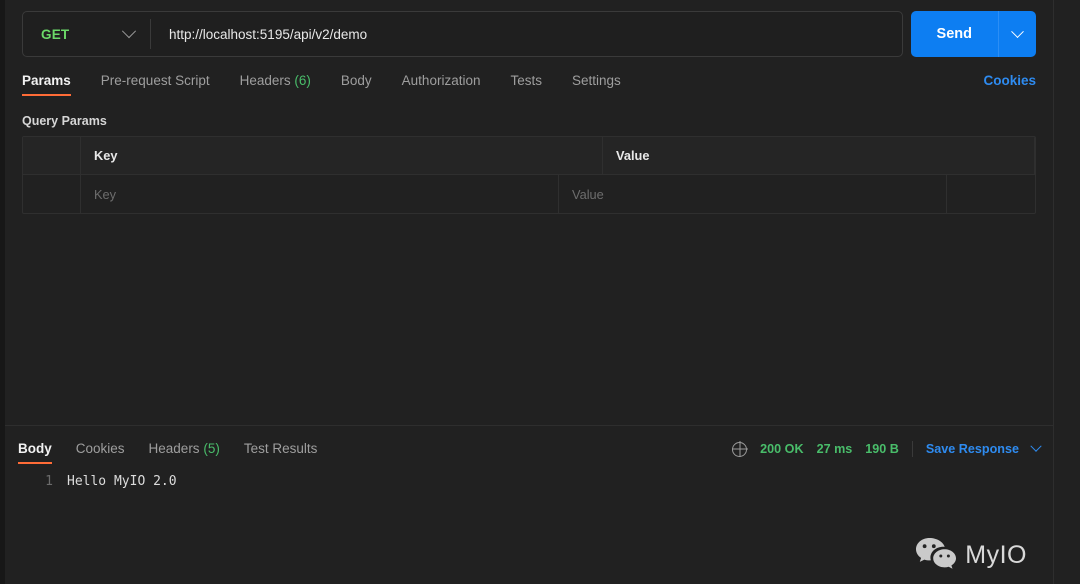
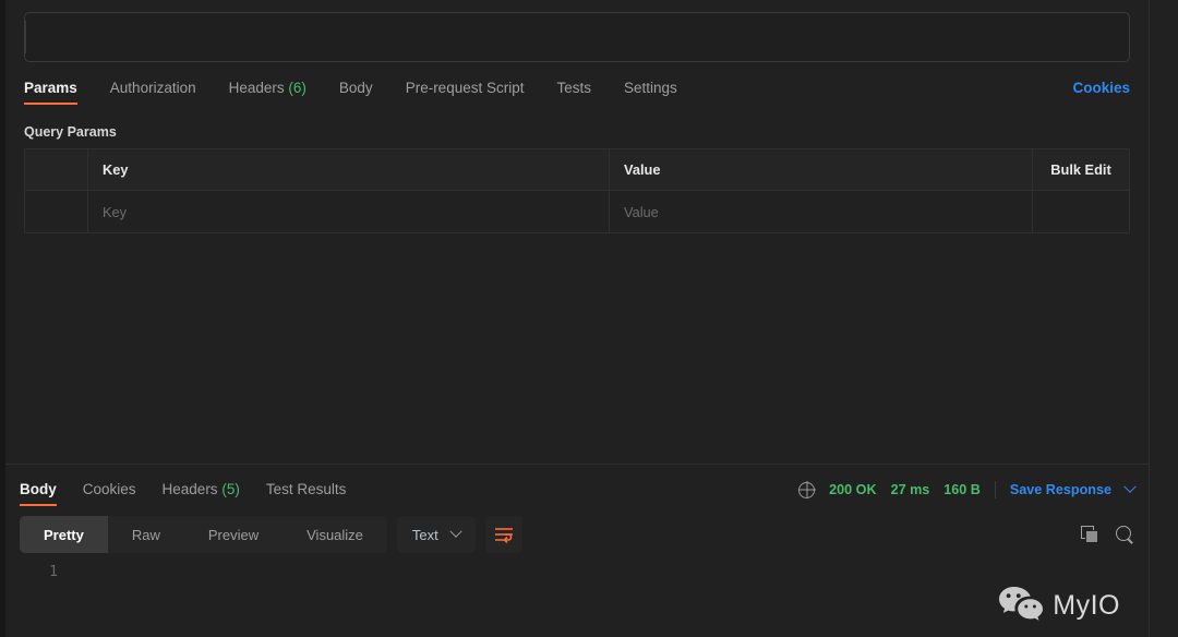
- GET
- http://localhost:5195/api/v2/demo
- Send
  Params
- Pre-request Script
+ Authorization
  Headers (6)
  Body
- Authorization
+ Pre-request Script
  Tests
  Settings
  Cookies
  Query Params
  Key
  Value
+ Bulk Edit
  Key
  Value
  Body
  Cookies
  Headers (5)
  Test Results
  200 OK
  27 ms
- 190 B
+ 160 B
  Save Response
+ Pretty
+ Raw
+ Preview
+ Visualize
+ Text
  1
- Hello MyIO 2.0
  MyIO
